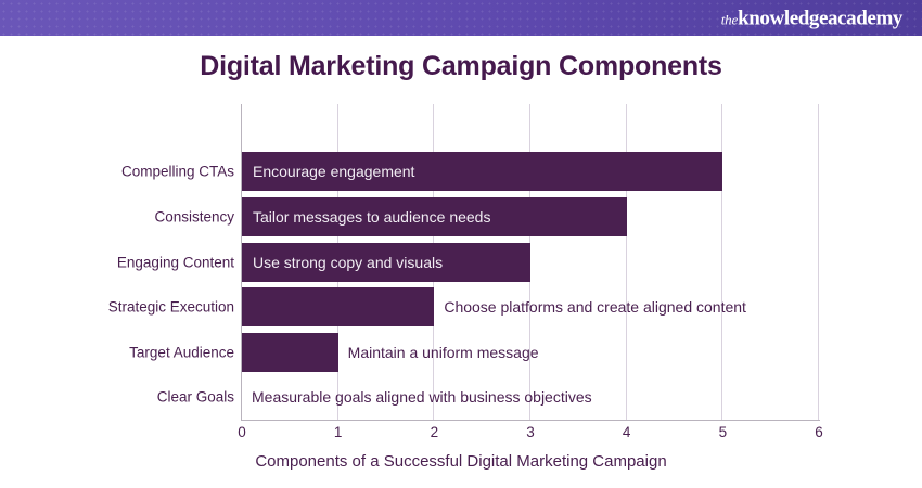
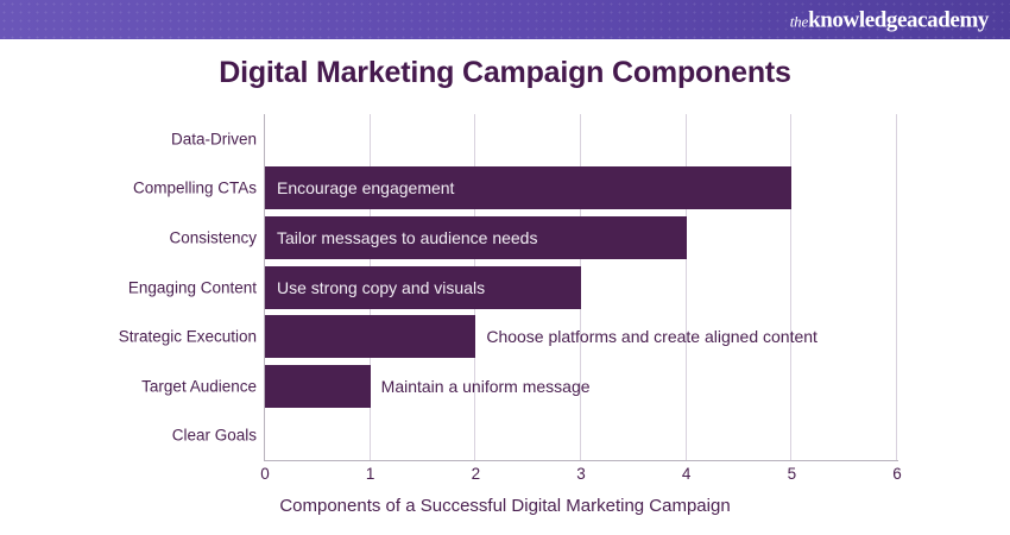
  theknowledgeacademy
  Digital Marketing Campaign Components
+ Data-Driven
  Compelling CTAs
  Consistency
  Engaging Content
  Strategic Execution
  Target Audience
  Clear Goals
  Encourage engagement
  Tailor messages to audience needs
  Use strong copy and visuals
  Choose platforms and create aligned content
  Maintain a uniform message
- Measurable goals aligned with business objectives
  0
  1
  2
  3
  4
  5
  6
  Components of a Successful Digital Marketing Campaign
